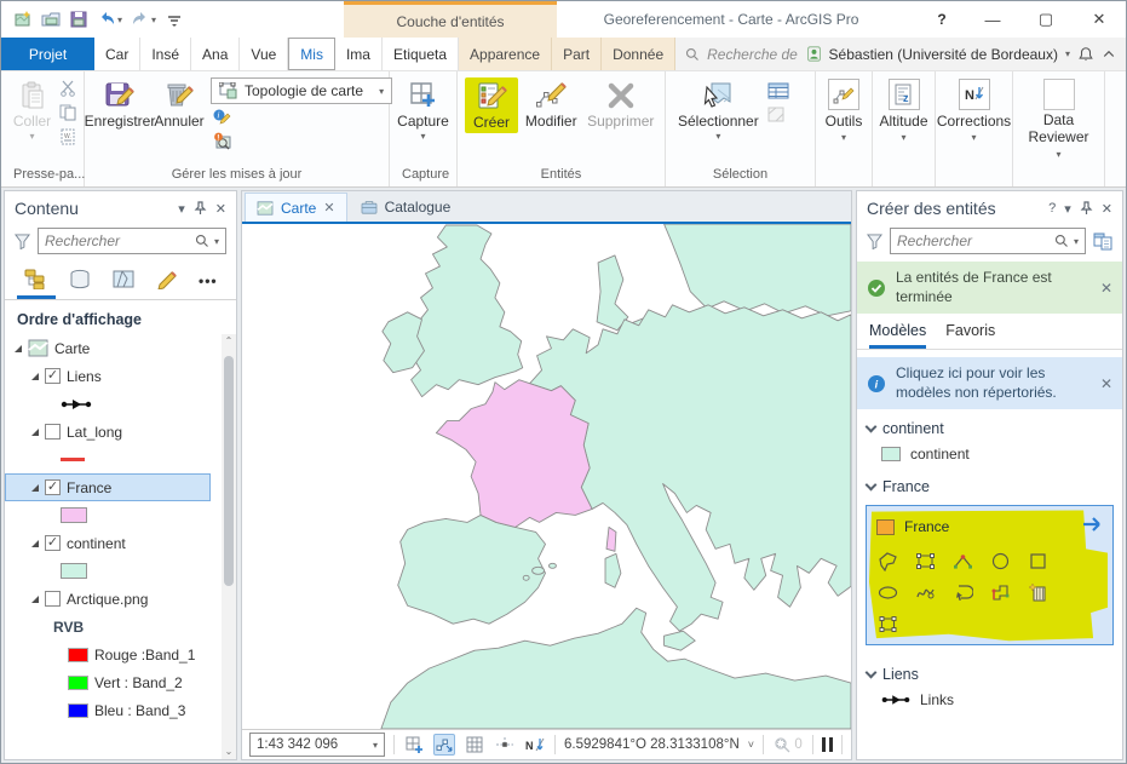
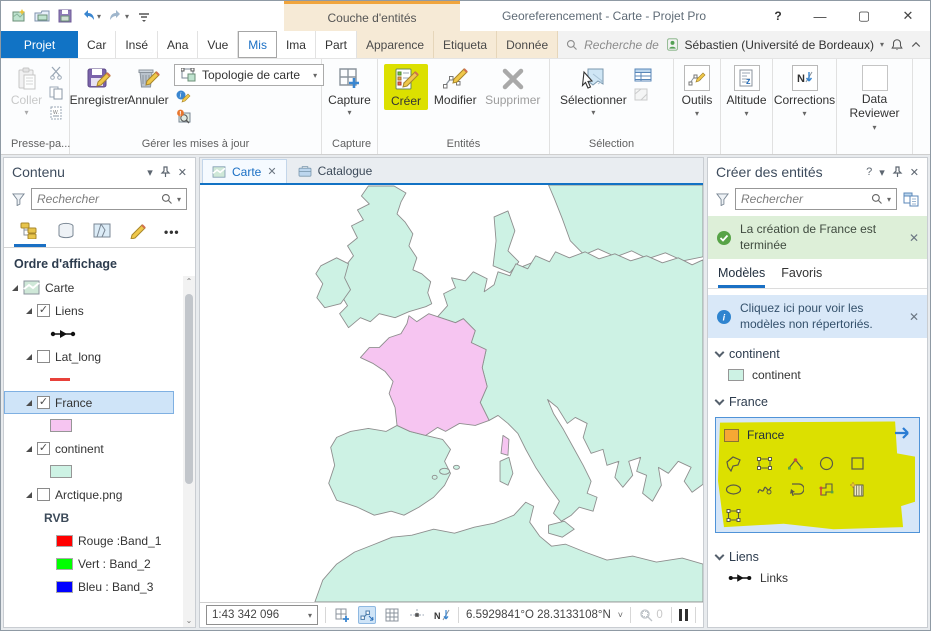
  ▾
  ▾
  Couche d'entités
- Georeferencement - Carte - ArcGIS Pro
+ Georeferencement - Carte - Projet Pro
  ?
  —
  ▢
  ✕
  Projet
  Car
  Insé
  Ana
  Vue
  Mis
  Ima
- Etiqueta
+ Part
  Apparence
- Part
+ Etiqueta
  Donnée
  Sébastien (Université de Bordeaux)
  ▾
  Coller
  ▾
  Presse-pa...
  Enregistrer
  Annuler
  Topologie de carte
  ▾
  Gérer les mises à jour
  Capture
  ▾
  Capture
  Créer
  Modifier
  Supprimer
  Entités
  Sélectionner
  ▾
  Sélection
  Outils
  ▾
  z
  Altitude
  ▾
  N
  Corrections
  ▾
  Data Reviewer
  ▾
  Contenu
  ▾
  ✕
  Rechercher
  ▾
  •••
  Ordre d'affichage
  Carte
  ✓
  Liens
  Lat_long
  ✓
  France
  ✓
  continent
  Arctique.png
  RVB
  Rouge :Band_1
  Vert : Band_2
  Bleu : Band_3
  ⌃
  ⌄
  Carte
  ✕
  Catalogue
  1:43 342 096
  ▾
  N
  6.5929841°O 28.3133108°N
  ˅
  0
  Créer des entités
  ?
  ▾
  ✕
  Rechercher
  ▾
- La entités de France est terminée
+ La création de France est terminée
  ✕
  Modèles
  Favoris
  i
  Cliquez ici pour voir les modèles non répertoriés.
  ✕
  continent
  continent
  France
  France
  Liens
  Links
